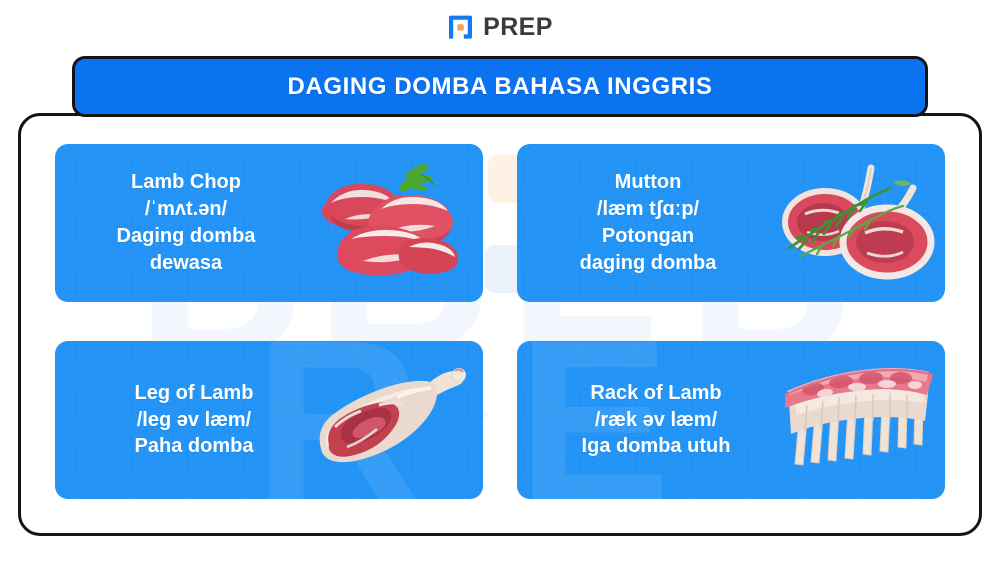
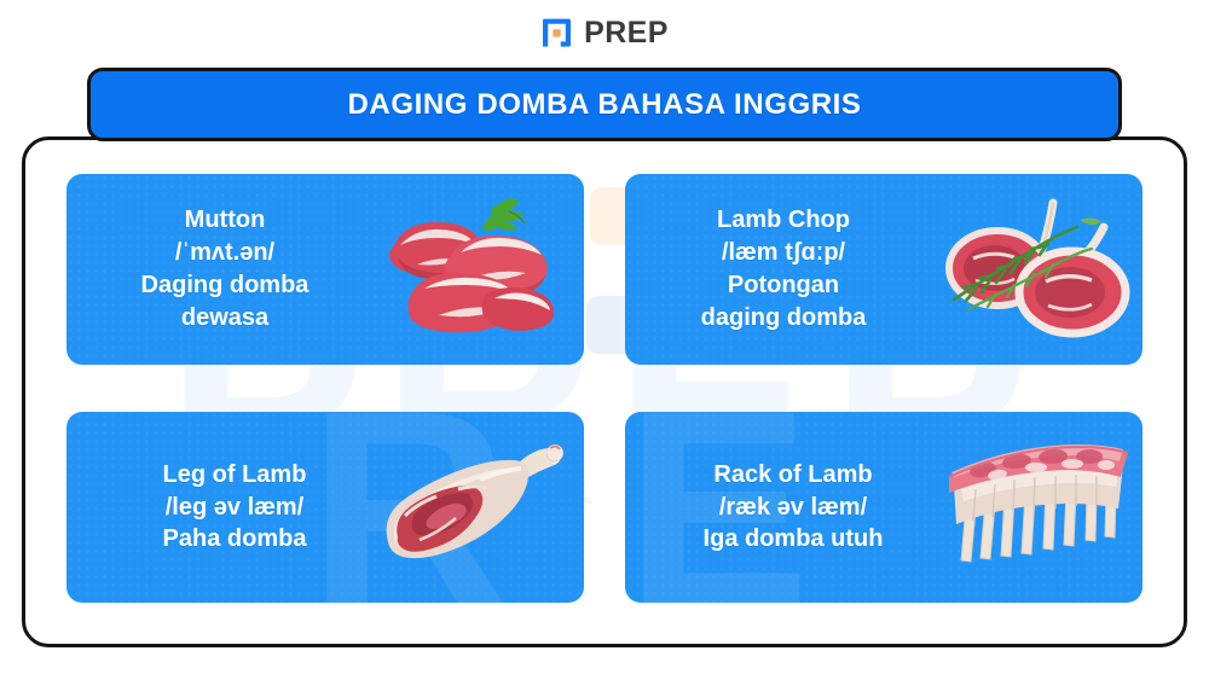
  PREP
  PREP
  DAGING DOMBA BAHASA INGGRIS
- Lamb Chop
+ Mutton
  /ˈmʌt.ən/
  Daging domba
  dewasa
- Mutton
+ Lamb Chop
  /læm tʃɑːp/
  Potongan
  daging domba
  Leg of Lamb
  /leg əv læm/
  Paha domba
  E
  Rack of Lamb
  /ræk əv læm/
  Iga domba utuh
